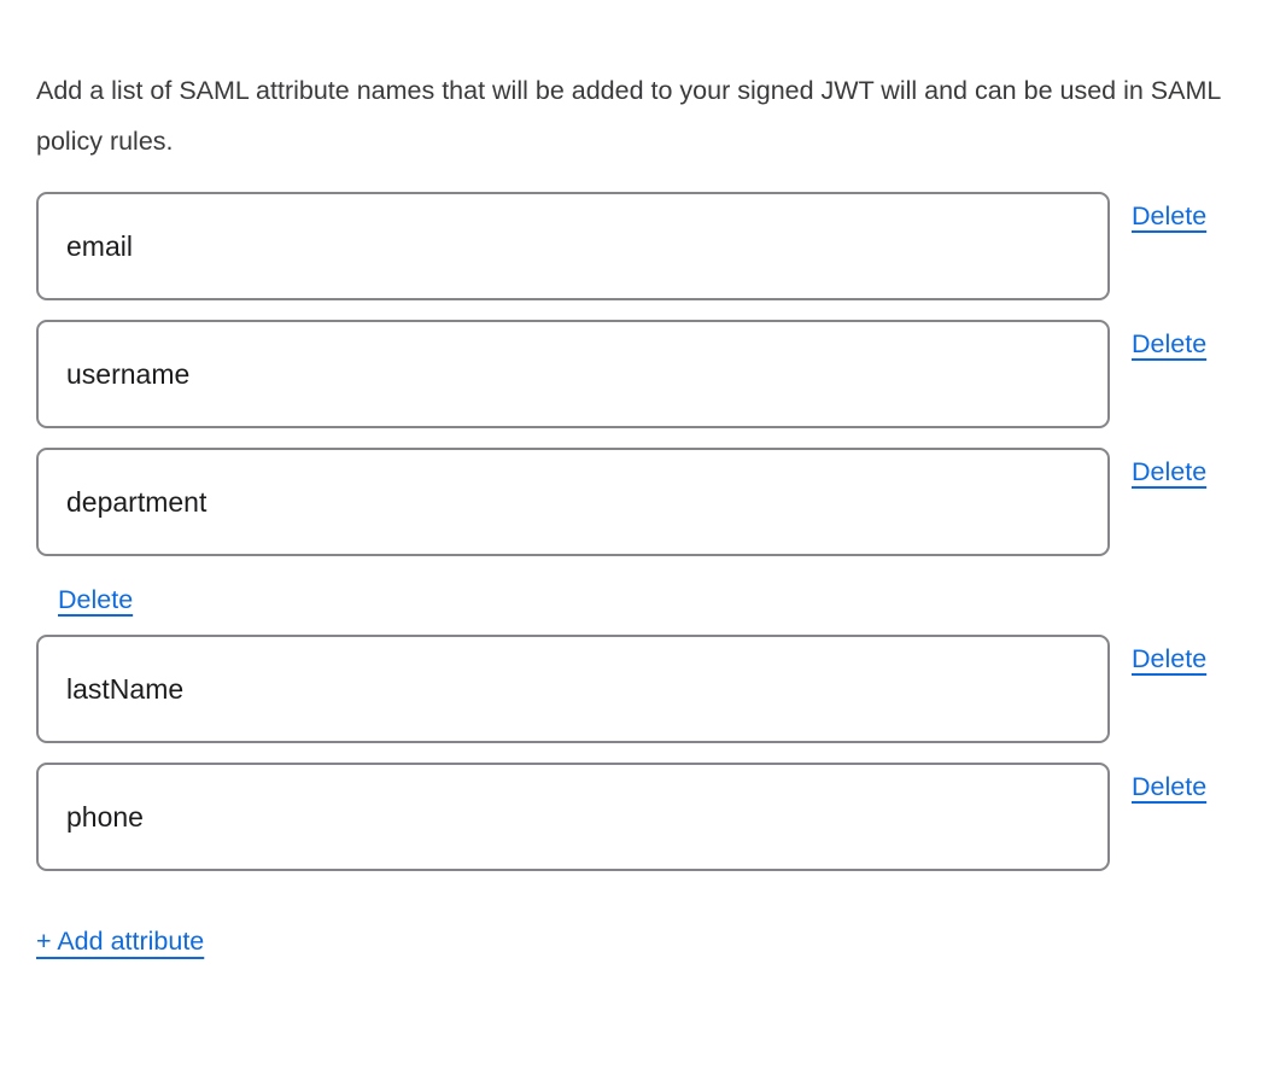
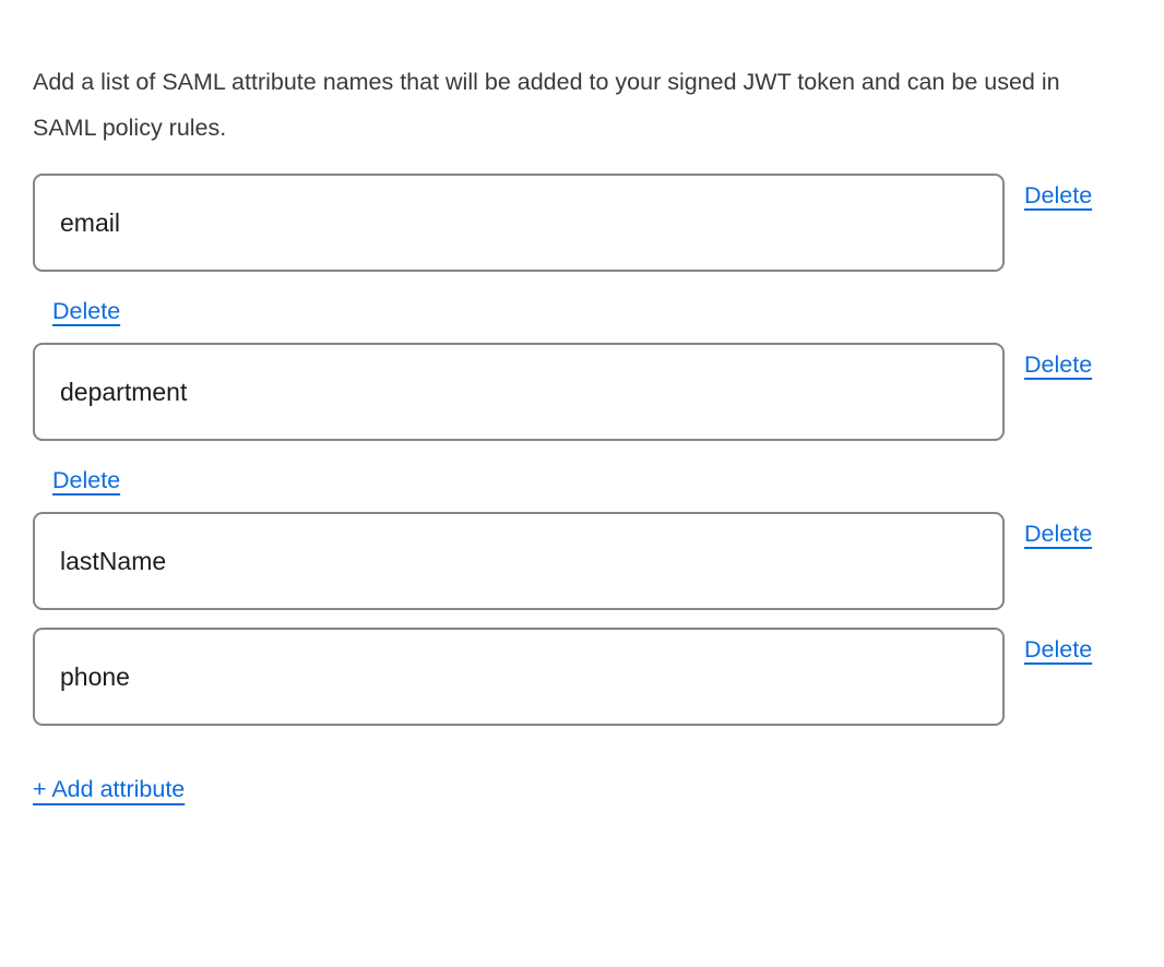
- Add a list of SAML attribute names that will be added to your signed JWT will and can be used in SAML policy rules.
+ Add a list of SAML attribute names that will be added to your signed JWT token and can be used in SAML policy rules.
  email
  Delete
- username
  Delete
  department
  Delete
  Delete
  lastName
  Delete
  phone
  Delete
  + Add attribute
